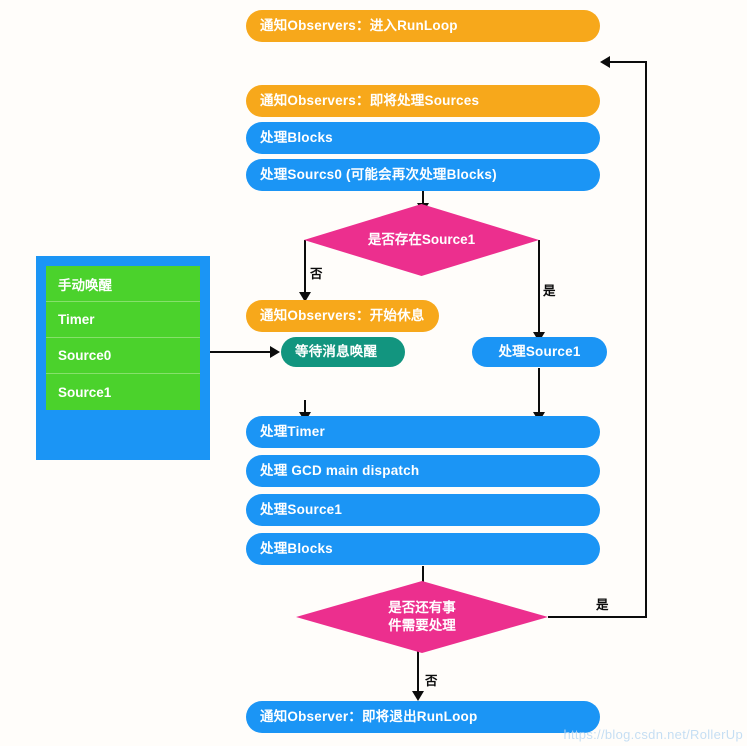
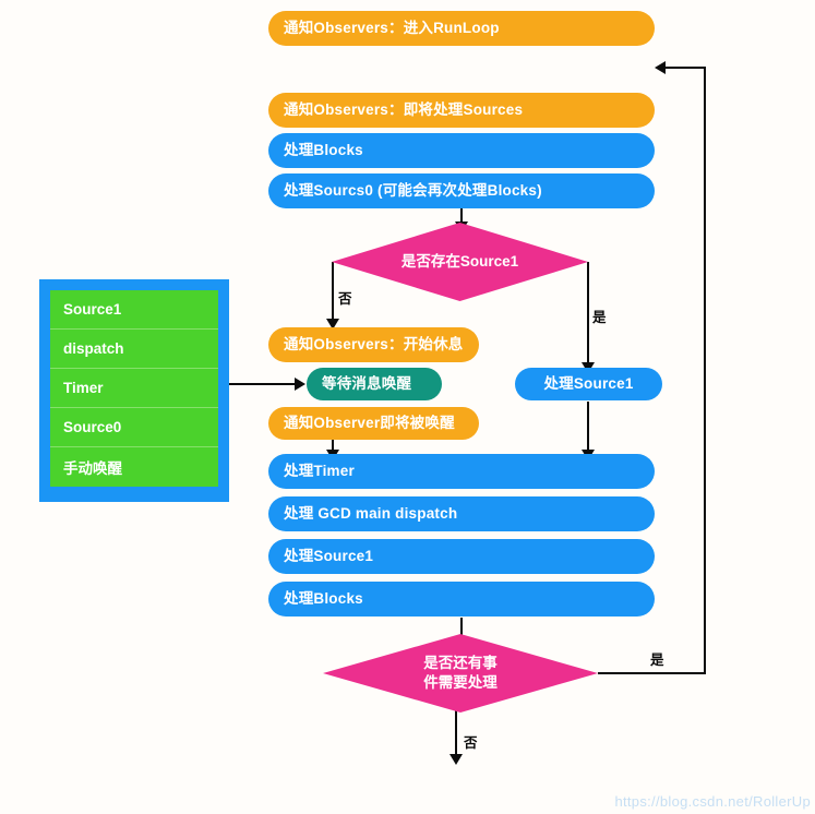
  否
  是
  否
  是
  通知Observers：进入RunLoop
  通知Observers：即将处理Sources
  处理Blocks
  处理Sourcs0 (可能会再次处理Blocks)
  是否存在Source1
- 手动唤醒
+ Source1
+ dispatch
  Timer
  Source0
- Source1
+ 手动唤醒
  通知Observers：开始休息
  等待消息唤醒
+ 通知Observer即将被唤醒
  处理Source1
  处理Timer
  处理 GCD main dispatch
  处理Source1
  处理Blocks
  是否还有事
  件需要处理
- 通知Observer：即将退出RunLoop
  https://blog.csdn.net/RollerUp
